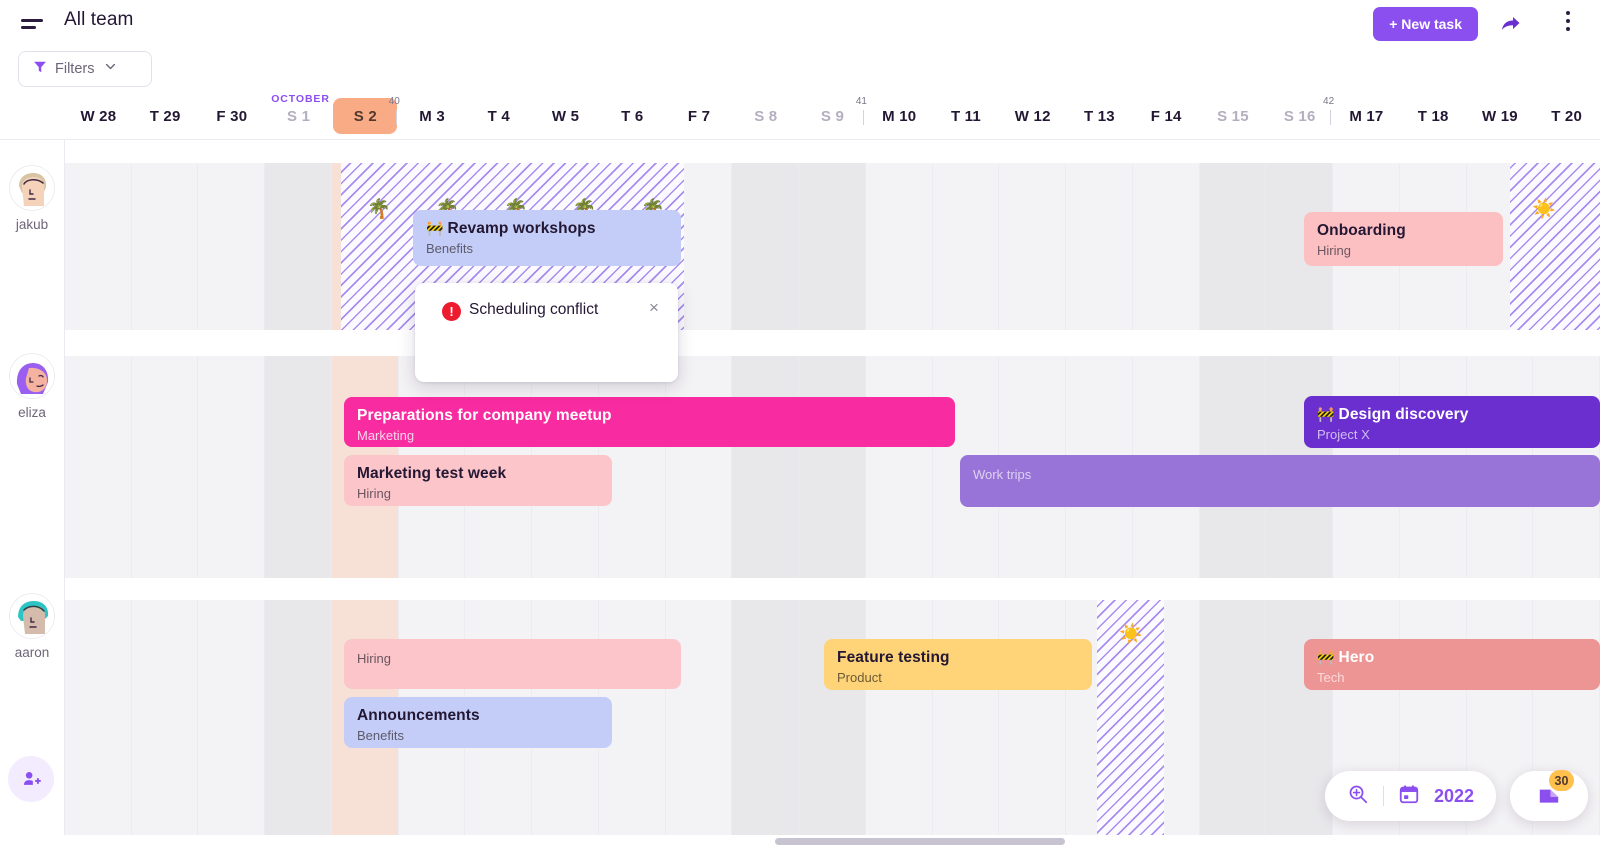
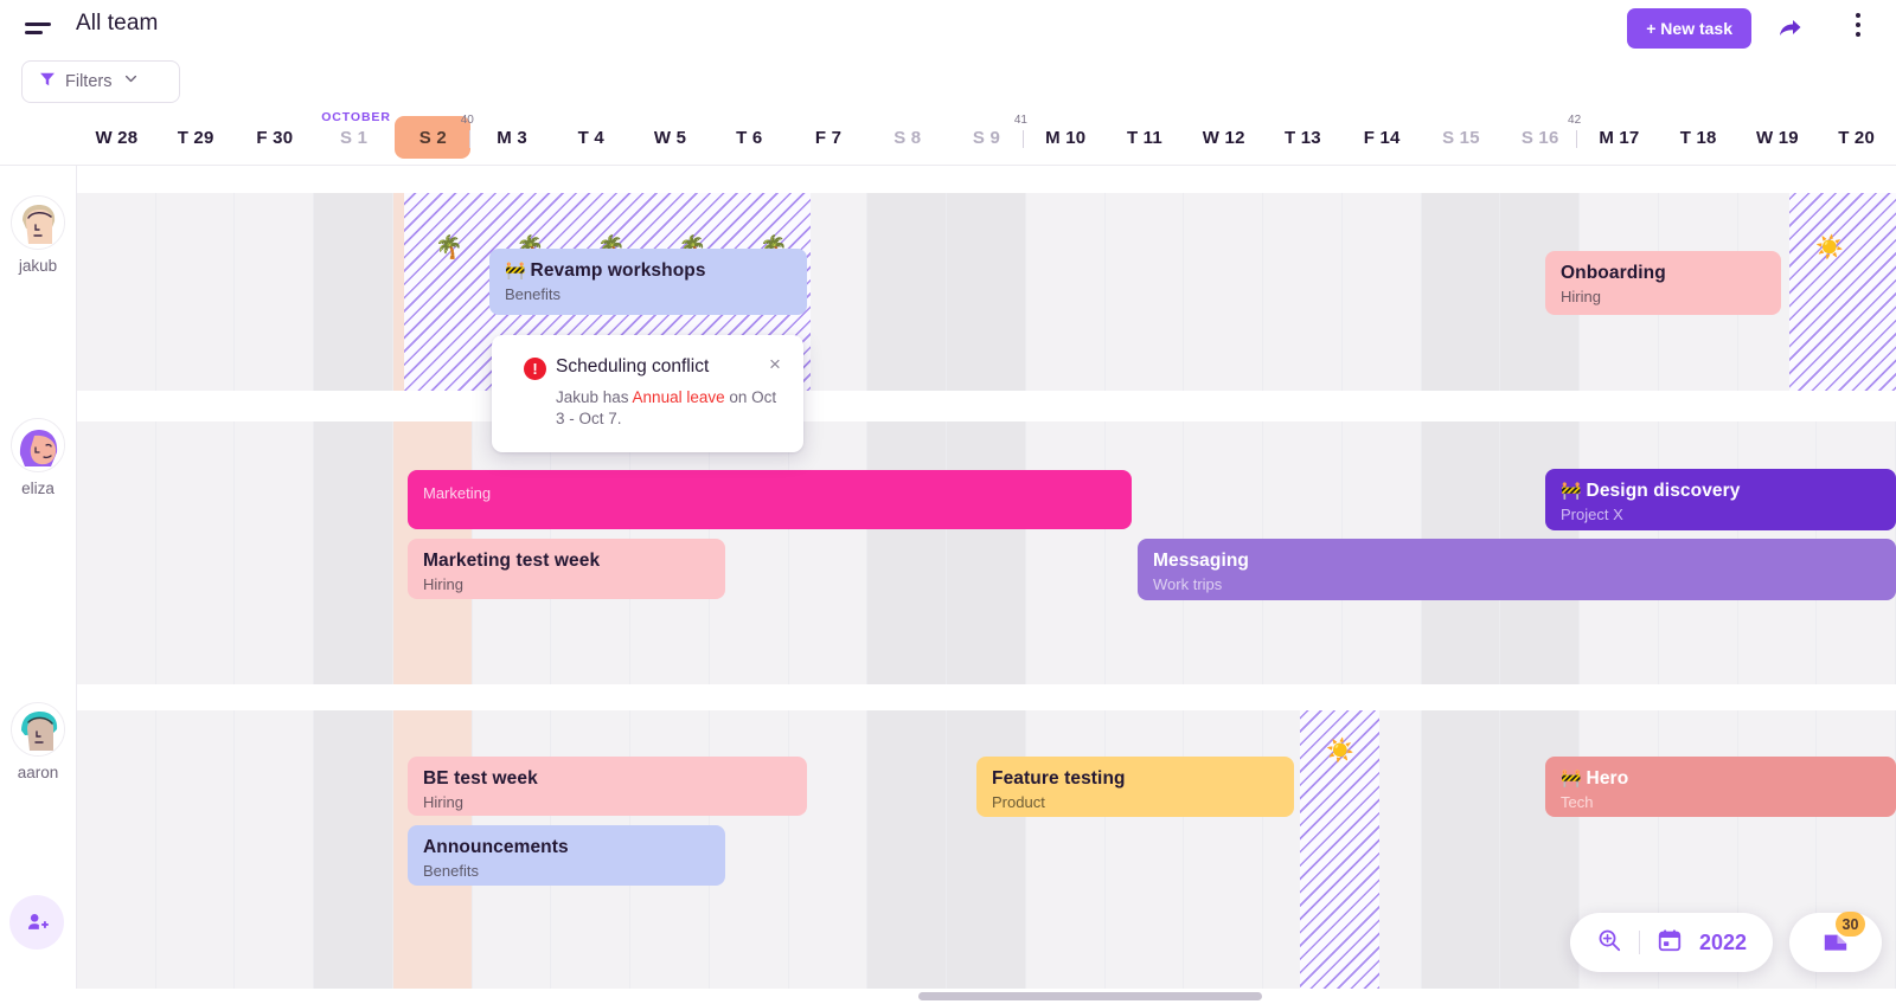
  All team
  + New task
  Filters
  W 28
  T 29
  F 30
  S 1
  S 2
  M 3
  T 4
  W 5
  T 6
  F 7
  S 8
  S 9
  M 10
  T 11
  W 12
  T 13
  F 14
  S 15
  S 16
  M 17
  T 18
  W 19
  T 20
  OCTOBER
  40
  41
  42
  jakub
  eliza
  aaron
  !
  Scheduling conflict
+ Jakub has Annual leave on Oct 3 - Oct 7.
  ×
  2022
  30
  🌴
  ☀️
  ☀️
  🚧 Revamp workshops
  Benefits
  Onboarding
  Hiring
- Preparations for company meetup
  Marketing
  🚧 Design discovery
  Project X
  Marketing test week
  Hiring
+ Messaging
  Work trips
+ BE test week
  Hiring
  Feature testing
  Product
  🚧 Hero
  Tech
  Announcements
  Benefits
